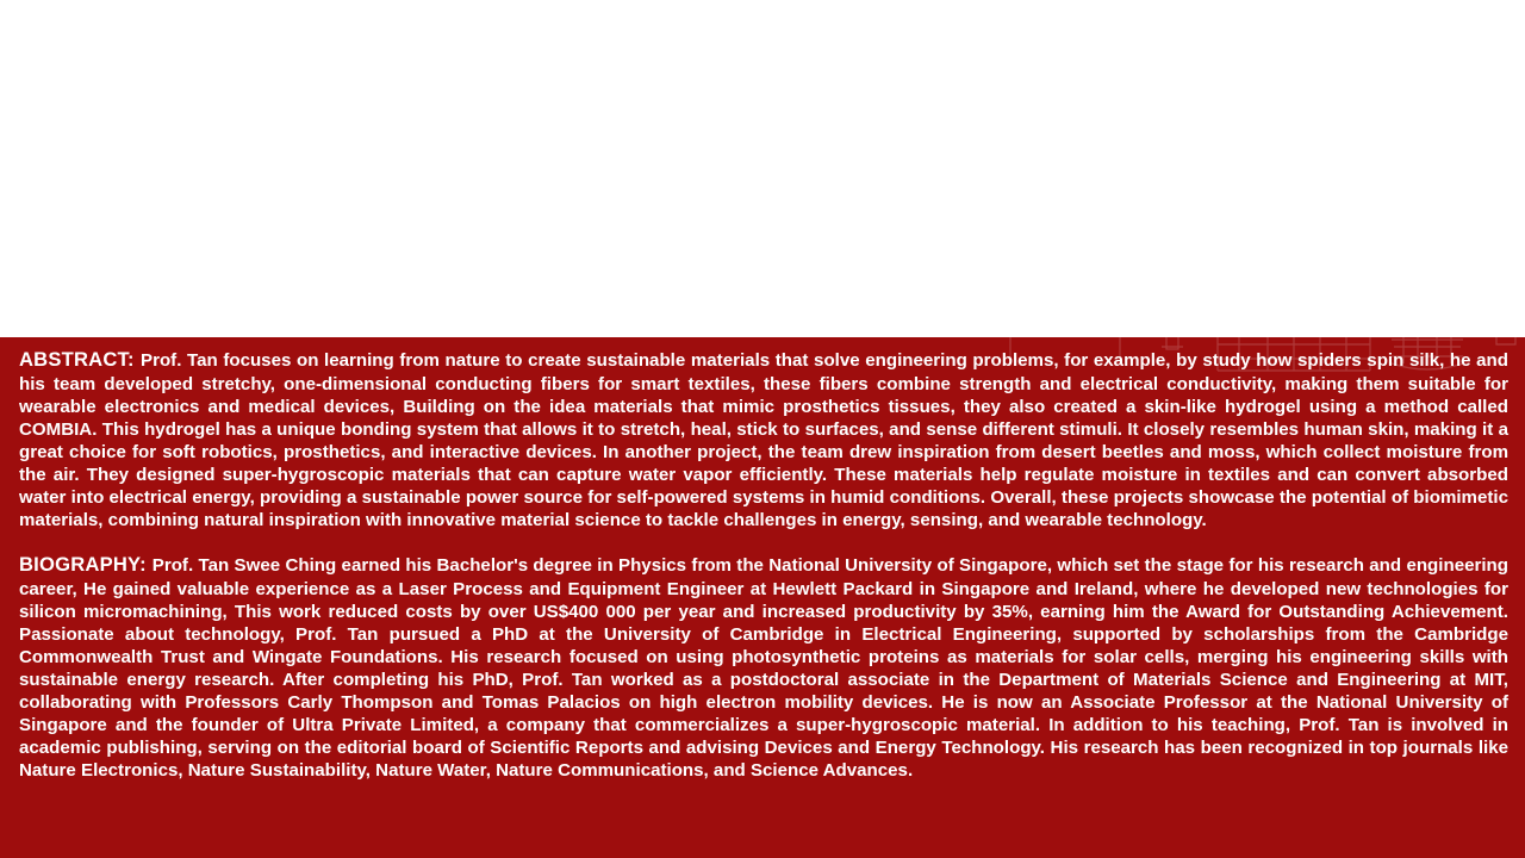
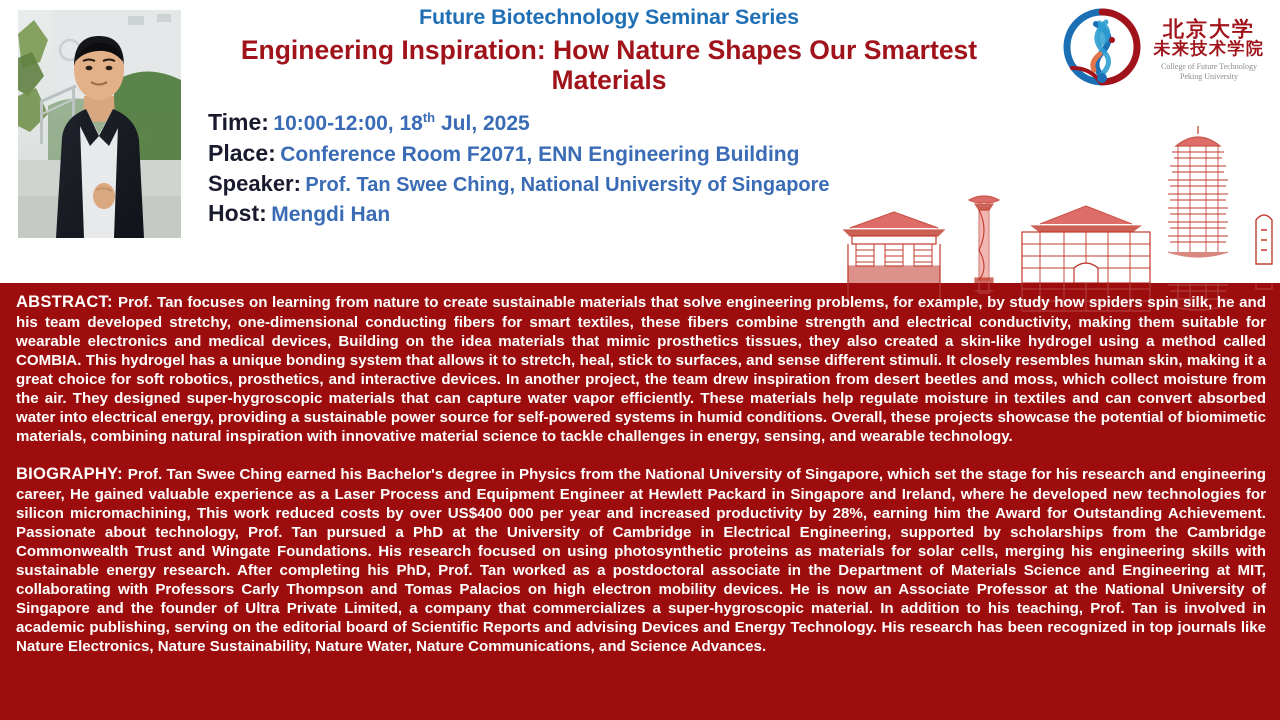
+ Future Biotechnology Seminar Series
+ Engineering Inspiration: How Nature Shapes Our Smartest Materials
+ Time: 10:00-12:00, 18th Jul, 2025
+ Place: Conference Room F2071, ENN Engineering Building
+ Speaker: Prof. Tan Swee Ching, National University of Singapore
+ Host: Mengdi Han
+ 北京大学
+ 未来技术学院
+ College of Future Technology
+ Peking University
  ABSTRACT: Prof. Tan focuses on learning from nature to create sustainable materials that solve engineering problems, for example, by study how spiders spin silk, he and his team developed stretchy, one-dimensional conducting fibers for smart textiles, these fibers combine strength and electrical conductivity, making them suitable for wearable electronics and medical devices, Building on the idea materials that mimic prosthetics tissues, they also created a skin-like hydrogel using a method called COMBIA. This hydrogel has a unique bonding system that allows it to stretch, heal, stick to surfaces, and sense different stimuli. It closely resembles human skin, making it a great choice for soft robotics, prosthetics, and interactive devices. In another project, the team drew inspiration from desert beetles and moss, which collect moisture from the air. They designed super-hygroscopic materials that can capture water vapor efficiently. These materials help regulate moisture in textiles and can convert absorbed water into electrical energy, providing a sustainable power source for self-powered systems in humid conditions. Overall, these projects showcase the potential of biomimetic materials, combining natural inspiration with innovative material science to tackle challenges in energy, sensing, and wearable technology.
- BIOGRAPHY: Prof. Tan Swee Ching earned his Bachelor's degree in Physics from the National University of Singapore, which set the stage for his research and engineering career, He gained valuable experience as a Laser Process and Equipment Engineer at Hewlett Packard in Singapore and Ireland, where he developed new technologies for silicon micromachining, This work reduced costs by over US$400 000 per year and increased productivity by 35%, earning him the Award for Outstanding Achievement. Passionate about technology, Prof. Tan pursued a PhD at the University of Cambridge in Electrical Engineering, supported by scholarships from the Cambridge Commonwealth Trust and Wingate Foundations. His research focused on using photosynthetic proteins as materials for solar cells, merging his engineering skills with sustainable energy research. After completing his PhD, Prof. Tan worked as a postdoctoral associate in the Department of Materials Science and Engineering at MIT, collaborating with Professors Carly Thompson and Tomas Palacios on high electron mobility devices. He is now an Associate Professor at the National University of Singapore and the founder of Ultra Private Limited, a company that commercializes a super-hygroscopic material. In addition to his teaching, Prof. Tan is involved in academic publishing, serving on the editorial board of Scientific Reports and advising Devices and Energy Technology. His research has been recognized in top journals like Nature Electronics, Nature Sustainability, Nature Water, Nature Communications, and Science Advances.
+ BIOGRAPHY: Prof. Tan Swee Ching earned his Bachelor's degree in Physics from the National University of Singapore, which set the stage for his research and engineering career, He gained valuable experience as a Laser Process and Equipment Engineer at Hewlett Packard in Singapore and Ireland, where he developed new technologies for silicon micromachining, This work reduced costs by over US$400 000 per year and increased productivity by 28%, earning him the Award for Outstanding Achievement. Passionate about technology, Prof. Tan pursued a PhD at the University of Cambridge in Electrical Engineering, supported by scholarships from the Cambridge Commonwealth Trust and Wingate Foundations. His research focused on using photosynthetic proteins as materials for solar cells, merging his engineering skills with sustainable energy research. After completing his PhD, Prof. Tan worked as a postdoctoral associate in the Department of Materials Science and Engineering at MIT, collaborating with Professors Carly Thompson and Tomas Palacios on high electron mobility devices. He is now an Associate Professor at the National University of Singapore and the founder of Ultra Private Limited, a company that commercializes a super-hygroscopic material. In addition to his teaching, Prof. Tan is involved in academic publishing, serving on the editorial board of Scientific Reports and advising Devices and Energy Technology. His research has been recognized in top journals like Nature Electronics, Nature Sustainability, Nature Water, Nature Communications, and Science Advances.
